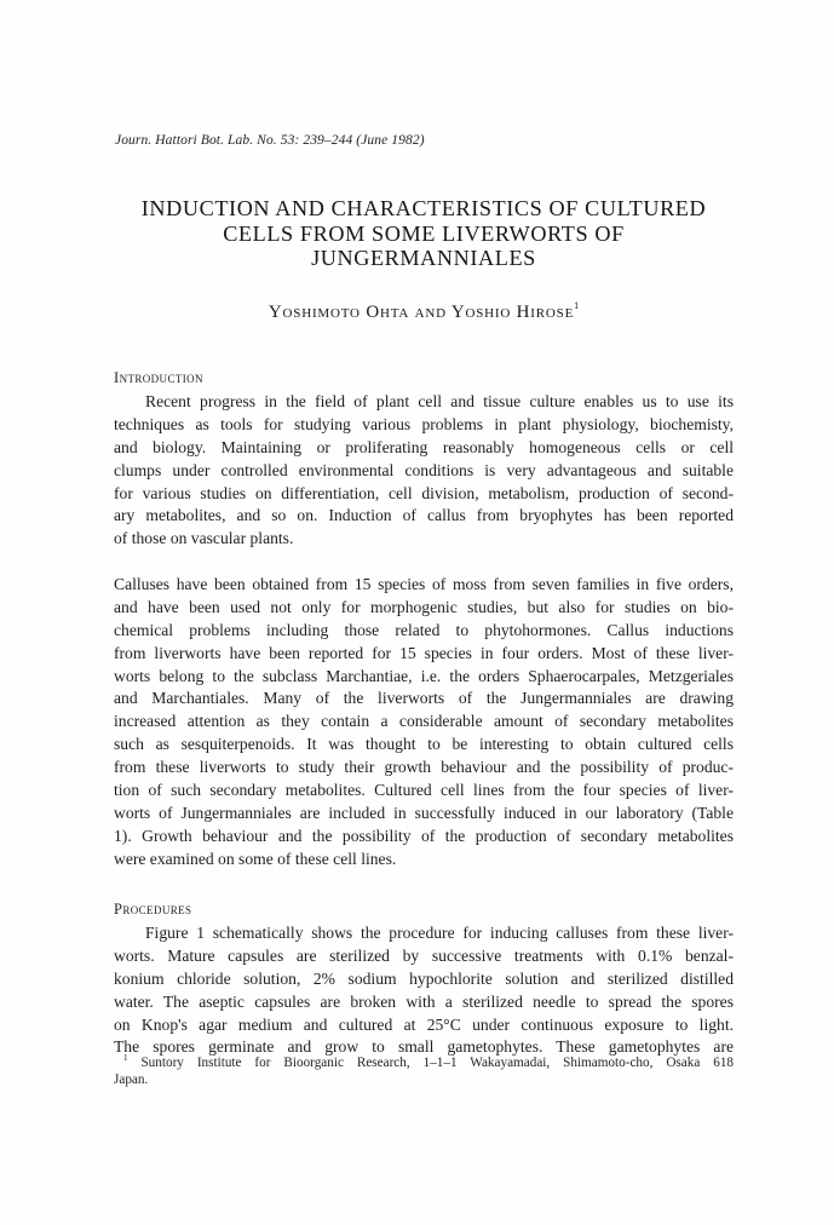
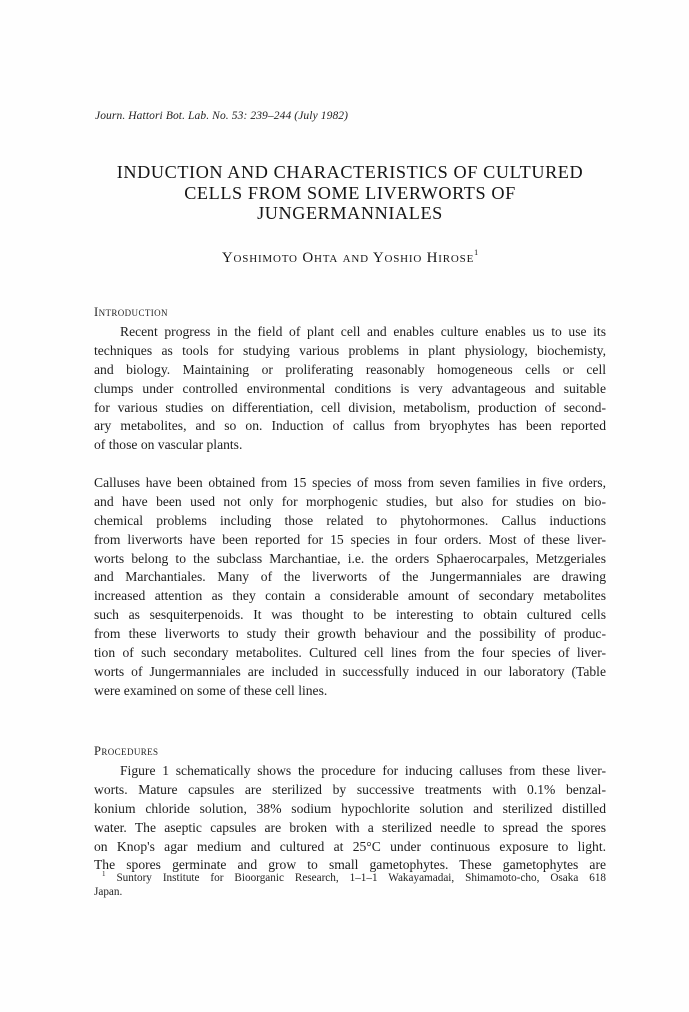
- Journ. Hattori Bot. Lab. No. 53: 239–244 (June 1982)
+ Journ. Hattori Bot. Lab. No. 53: 239–244 (July 1982)
  INDUCTION AND CHARACTERISTICS OF CULTURED
  CELLS FROM SOME LIVERWORTS OF
  JUNGERMANNIALES
  Yoshimoto Ohta and Yoshio Hirose1
  Introduction
- Recent progress in the field of plant cell and tissue culture enables us to use its
+ Recent progress in the field of plant cell and enables culture enables us to use its
  techniques as tools for studying various problems in plant physiology, biochemisty,
  and biology. Maintaining or proliferating reasonably homogeneous cells or cell
  clumps under controlled environmental conditions is very advantageous and suitable
  for various studies on differentiation, cell division, metabolism, production of second-
  ary metabolites, and so on. Induction of callus from bryophytes has been reported
  of those on vascular plants.
  Calluses have been obtained from 15 species of moss from seven families in five orders,
  and have been used not only for morphogenic studies, but also for studies on bio-
  chemical problems including those related to phytohormones. Callus inductions
  from liverworts have been reported for 15 species in four orders. Most of these liver-
  worts belong to the subclass Marchantiae, i.e. the orders Sphaerocarpales, Metzgeriales
  and Marchantiales. Many of the liverworts of the Jungermanniales are drawing
  increased attention as they contain a considerable amount of secondary metabolites
  such as sesquiterpenoids. It was thought to be interesting to obtain cultured cells
  from these liverworts to study their growth behaviour and the possibility of produc-
  tion of such secondary metabolites. Cultured cell lines from the four species of liver-
  worts of Jungermanniales are included in successfully induced in our laboratory (Table
- 1). Growth behaviour and the possibility of the production of secondary metabolites
  were examined on some of these cell lines.
  Procedures
  Figure 1 schematically shows the procedure for inducing calluses from these liver-
  worts. Mature capsules are sterilized by successive treatments with 0.1% benzal-
- konium chloride solution, 2% sodium hypochlorite solution and sterilized distilled
+ konium chloride solution, 38% sodium hypochlorite solution and sterilized distilled
  water. The aseptic capsules are broken with a sterilized needle to spread the spores
  on Knop's agar medium and cultured at 25°C under continuous exposure to light.
  The spores germinate and grow to small gametophytes. These gametophytes are
  1 Suntory Institute for Bioorganic Research, 1–1–1 Wakayamadai, Shimamoto-cho, Osaka 618
  Japan.
